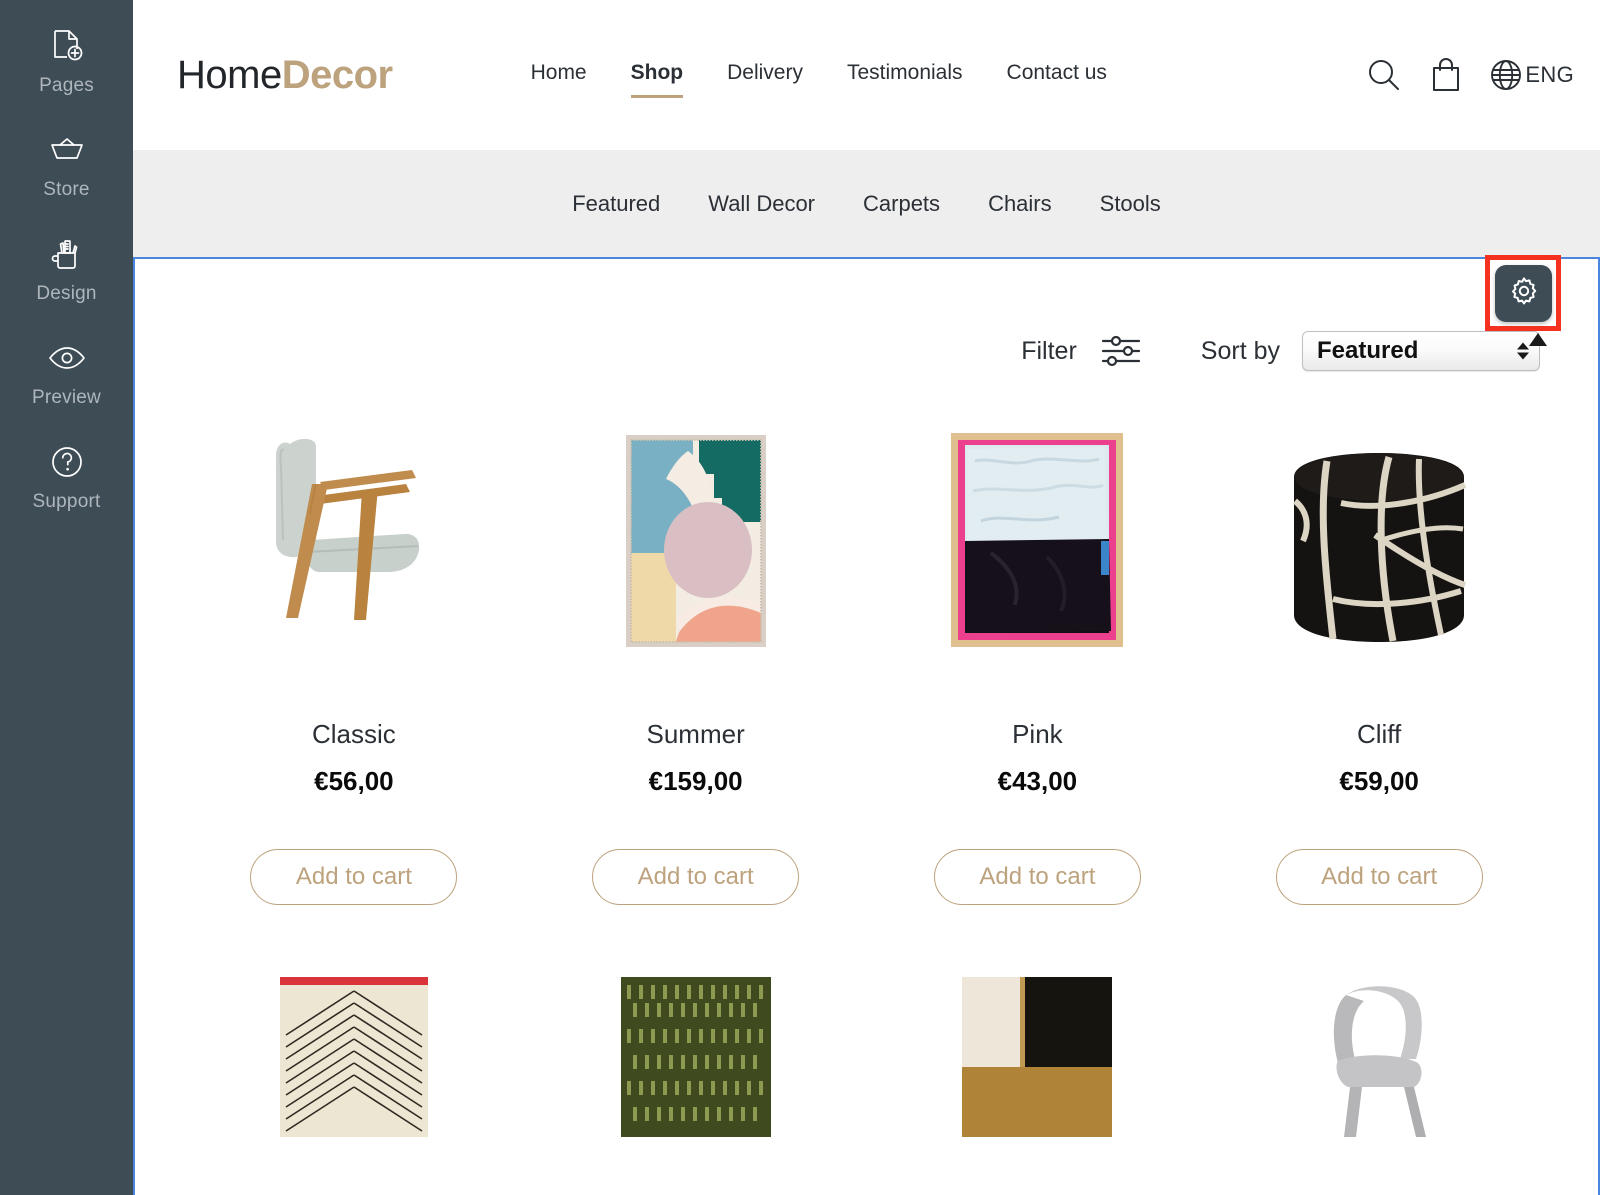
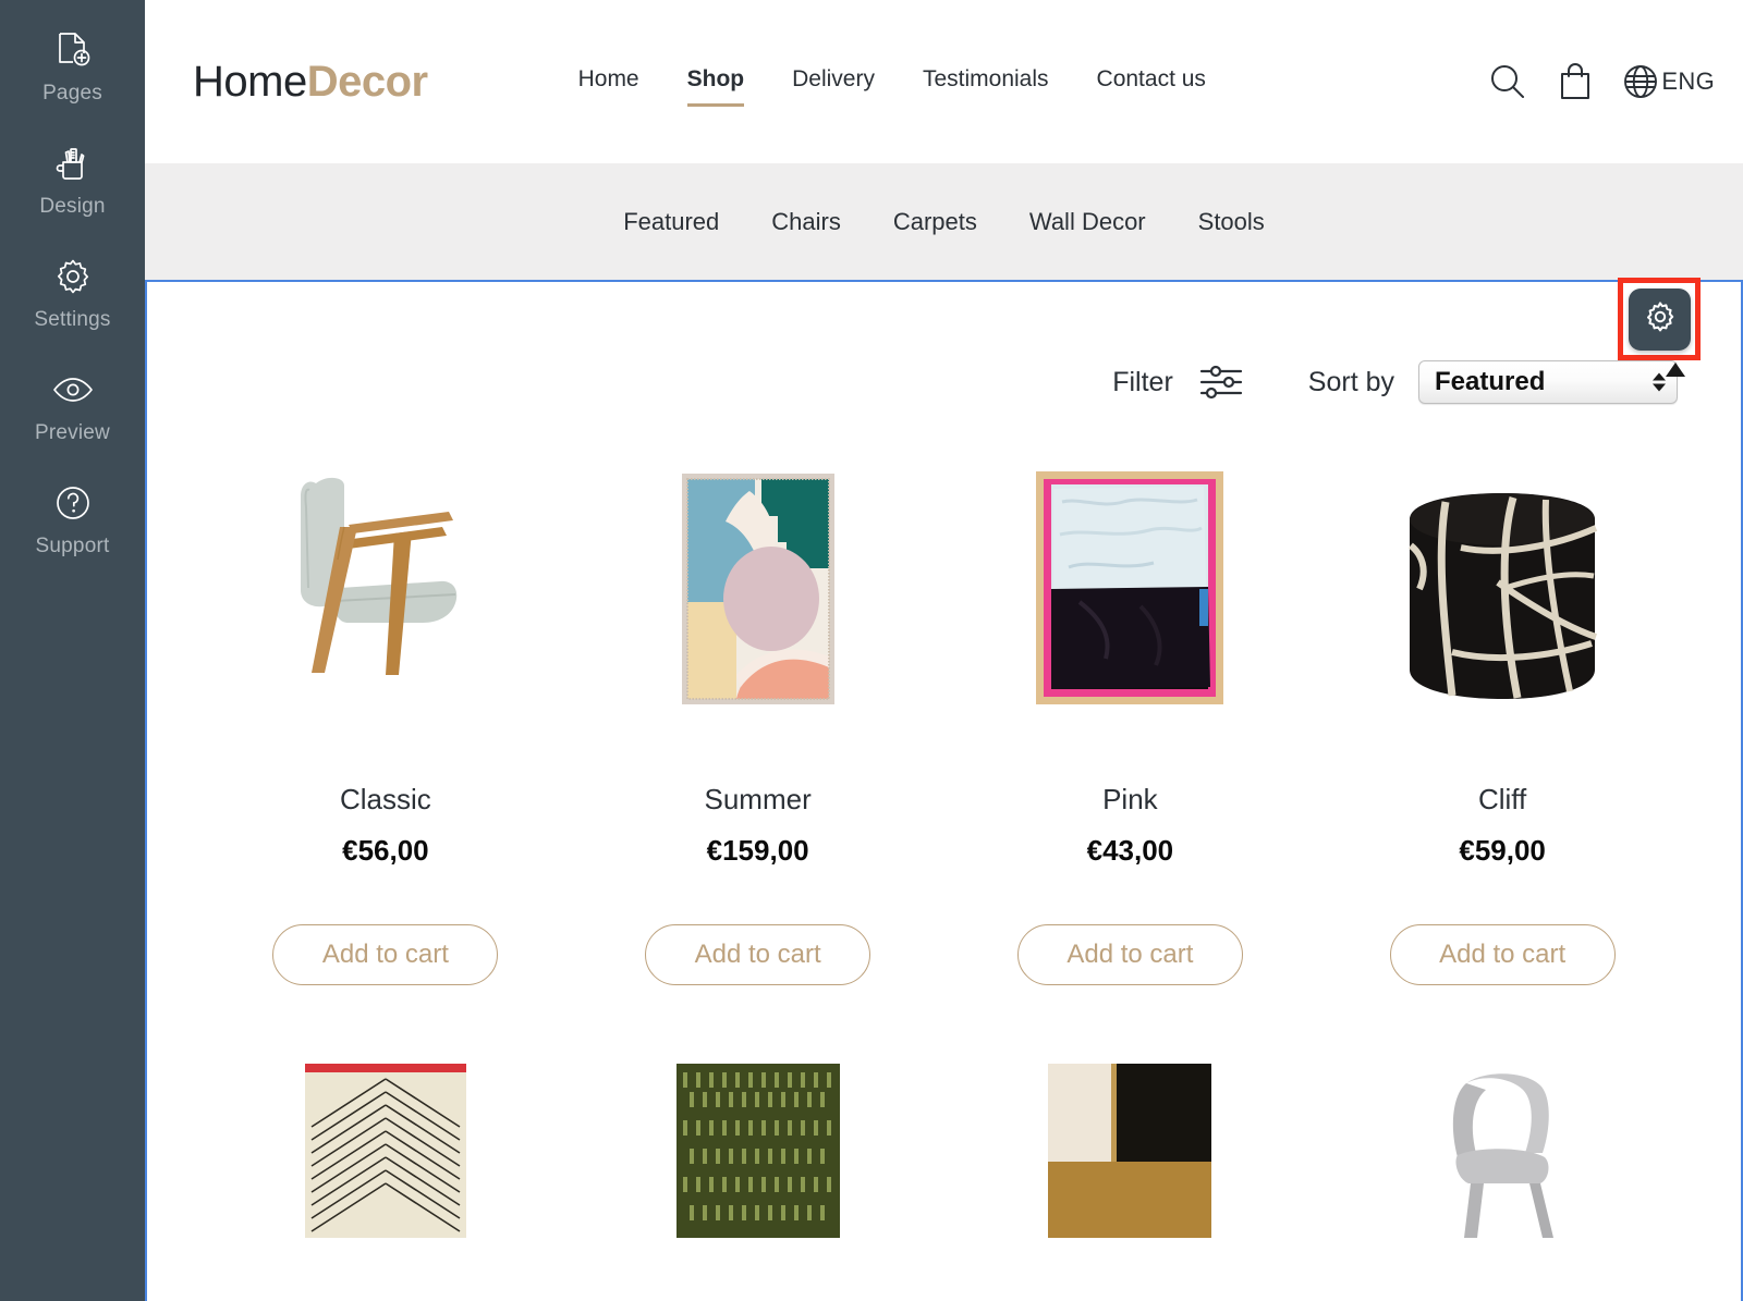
  Pages
- Store
  Design
+ Settings
  Preview
  Support
  HomeDecor
  Home
  Shop
  Delivery
  Testimonials
  Contact us
  ENG
  Featured
- Wall Decor
+ Chairs
  Carpets
- Chairs
+ Wall Decor
  Stools
  Filter
  Sort by
  Featured
  Classic
  €56,00
  Add to cart
  Summer
  €159,00
  Add to cart
  Pink
  €43,00
  Add to cart
  Cliff
  €59,00
  Add to cart
